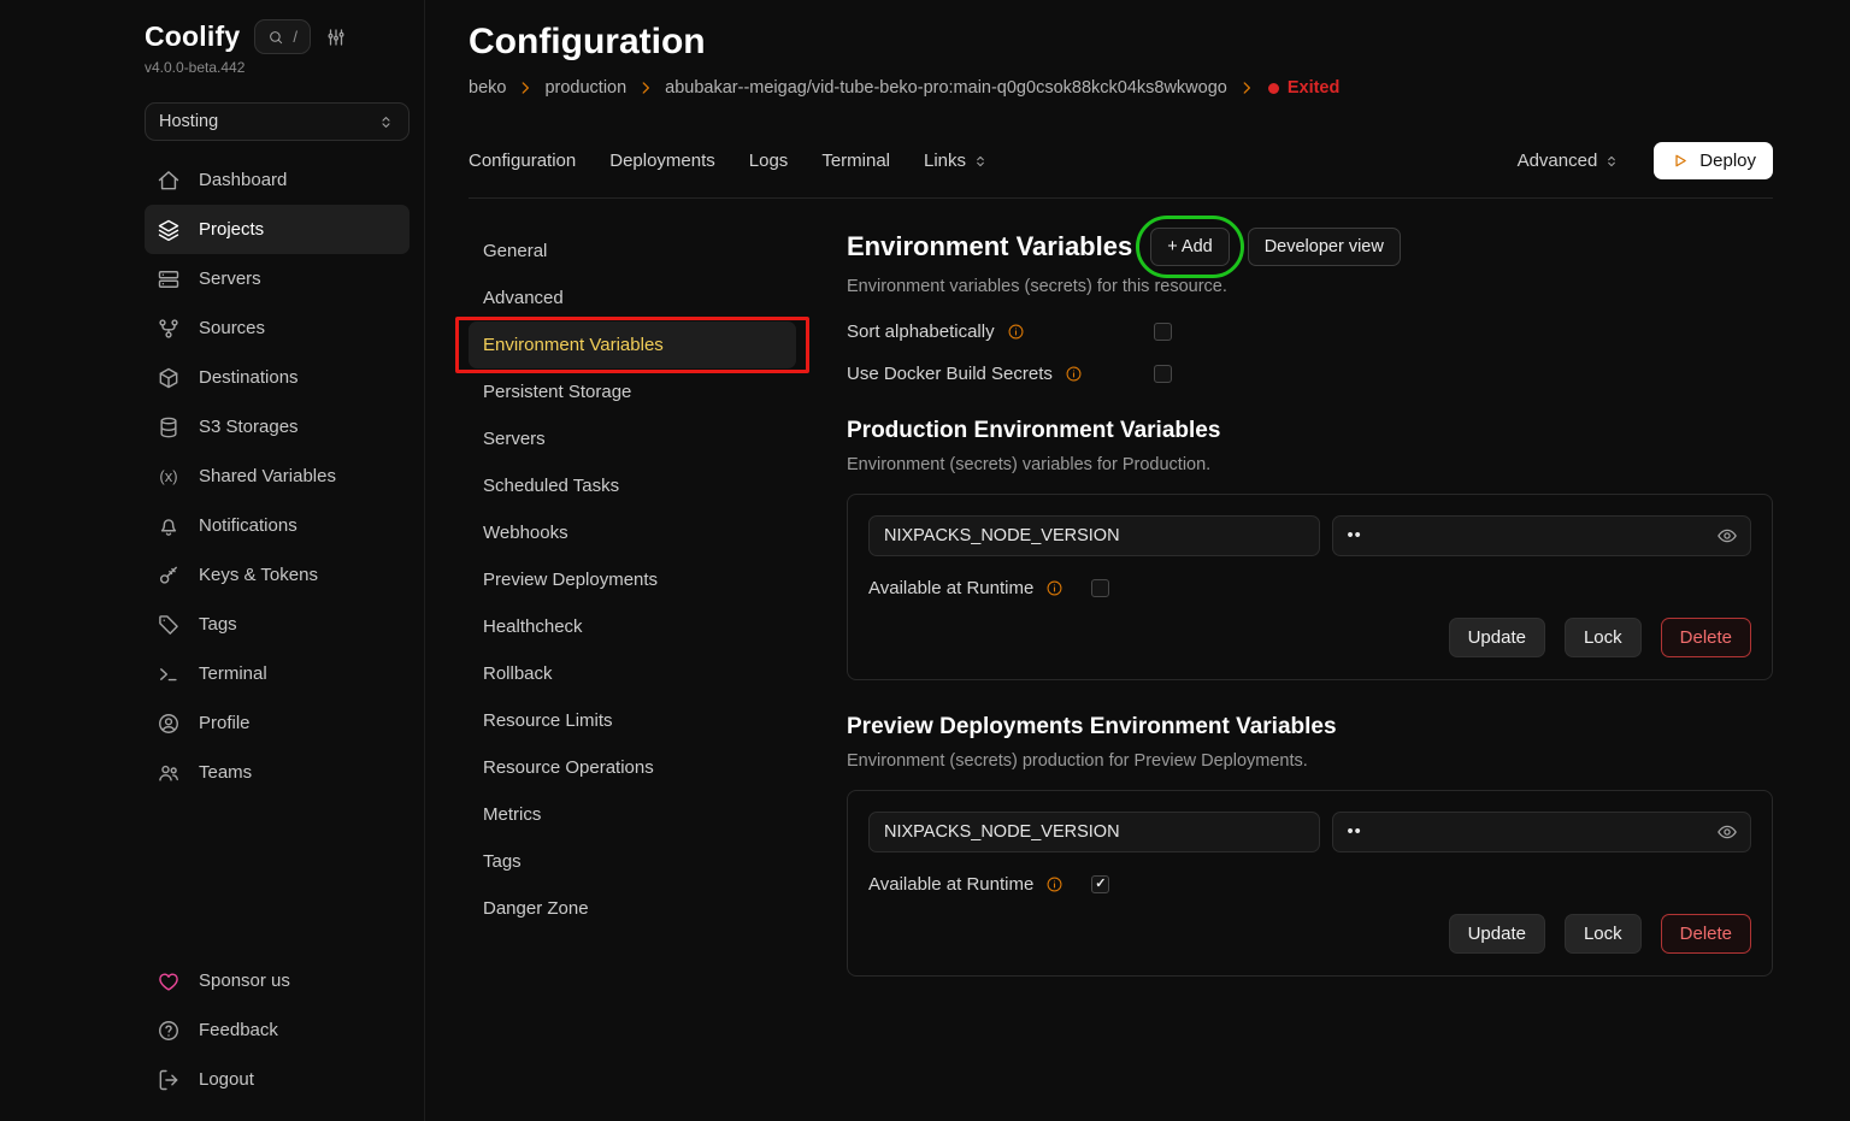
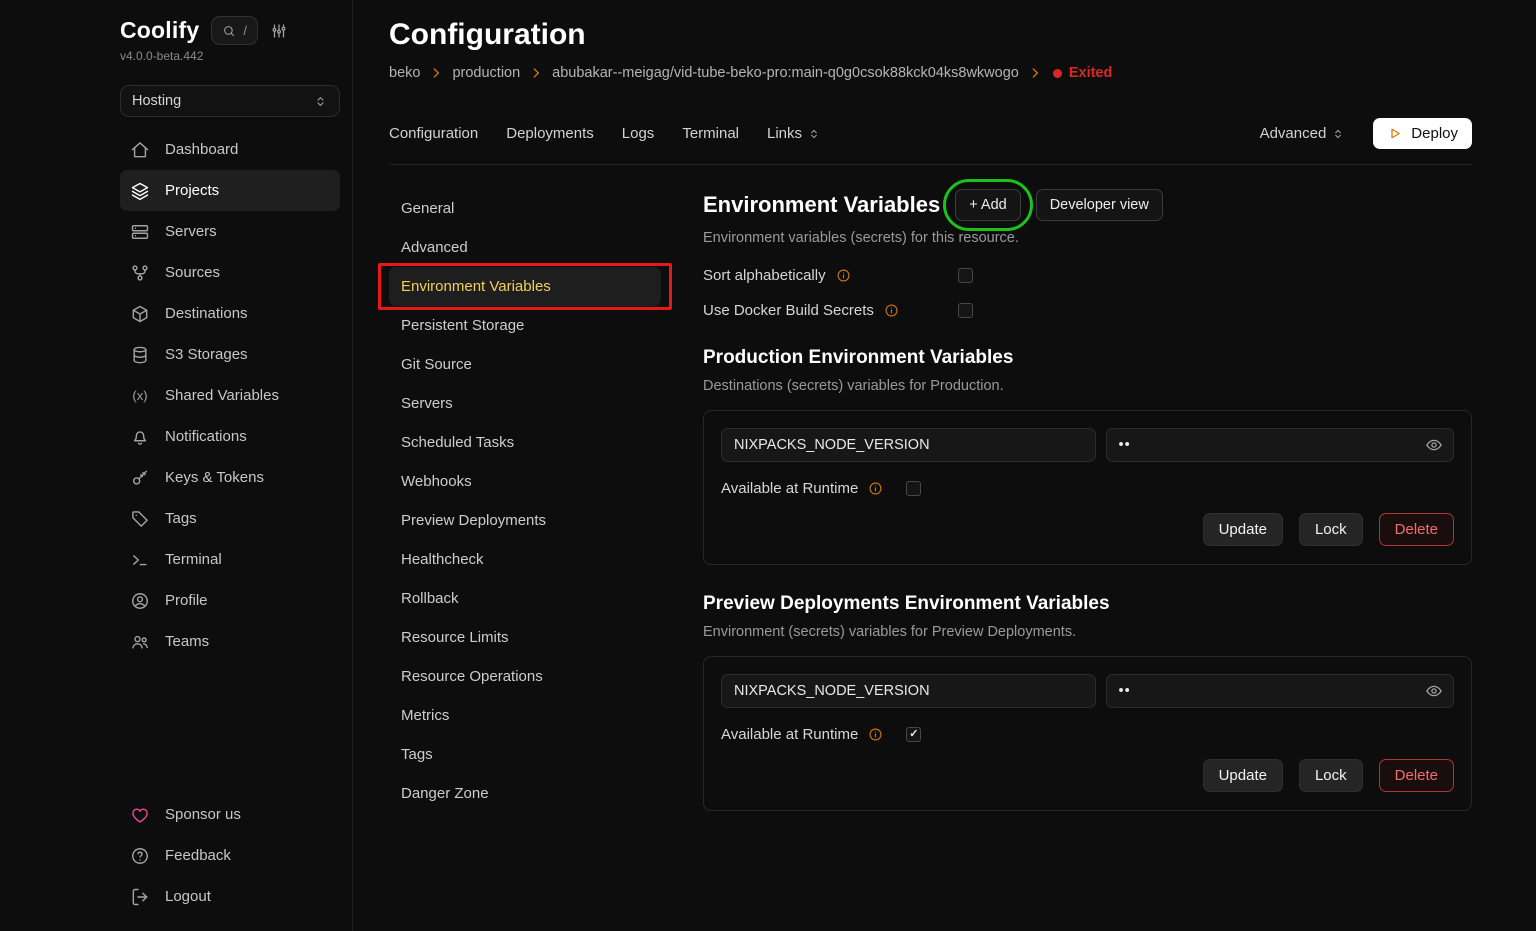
  Coolify
  /
  v4.0.0-beta.442
  Hosting
  Dashboard
  Projects
  Servers
  Sources
  Destinations
  S3 Storages
  (x)
  Shared Variables
  Notifications
  Keys & Tokens
  Tags
  Terminal
  Profile
  Teams
  Sponsor us
  Feedback
  Logout
  Configuration
  beko
  production
  abubakar--meigag/vid-tube-beko-pro:main-q0g0csok88kck04ks8wkwogo
  Exited
  Configuration
  Deployments
  Logs
  Terminal
  Links
  Advanced
  Deploy
  General
  Advanced
  Environment Variables
  Persistent Storage
+ Git Source
  Servers
  Scheduled Tasks
  Webhooks
  Preview Deployments
  Healthcheck
  Rollback
  Resource Limits
  Resource Operations
  Metrics
  Tags
  Danger Zone
  Environment Variables
  + Add
  Developer view
  Environment variables (secrets) for this resource.
  Sort alphabetically
  Use Docker Build Secrets
  Production Environment Variables
- Environment (secrets) variables for Production.
+ Destinations (secrets) variables for Production.
  NIXPACKS_NODE_VERSION
  ••
  Available at Runtime
  Update
  Lock
  Delete
  Preview Deployments Environment Variables
- Environment (secrets) production for Preview Deployments.
+ Environment (secrets) variables for Preview Deployments.
  NIXPACKS_NODE_VERSION
  ••
  Available at Runtime
  Update
  Lock
  Delete
